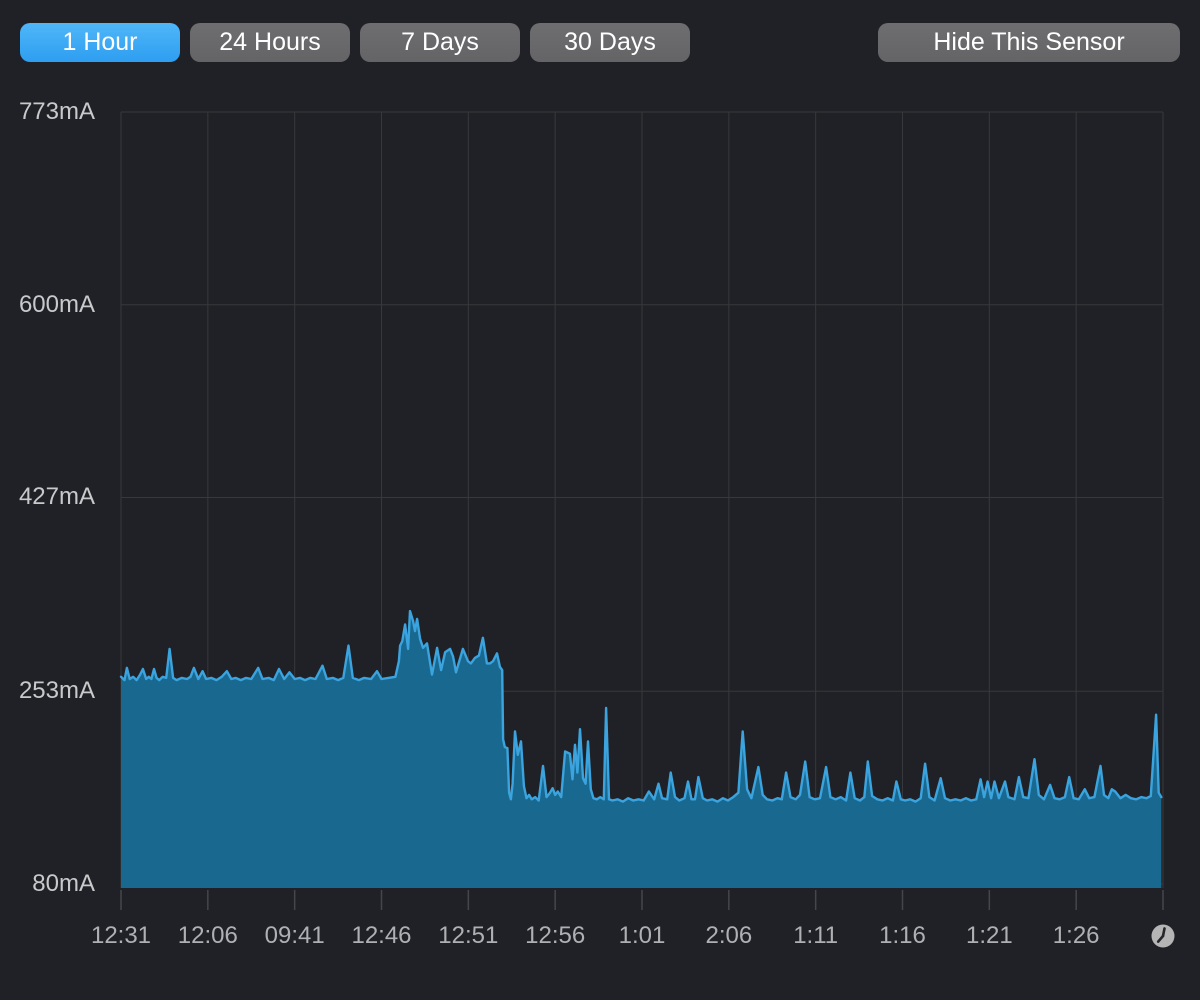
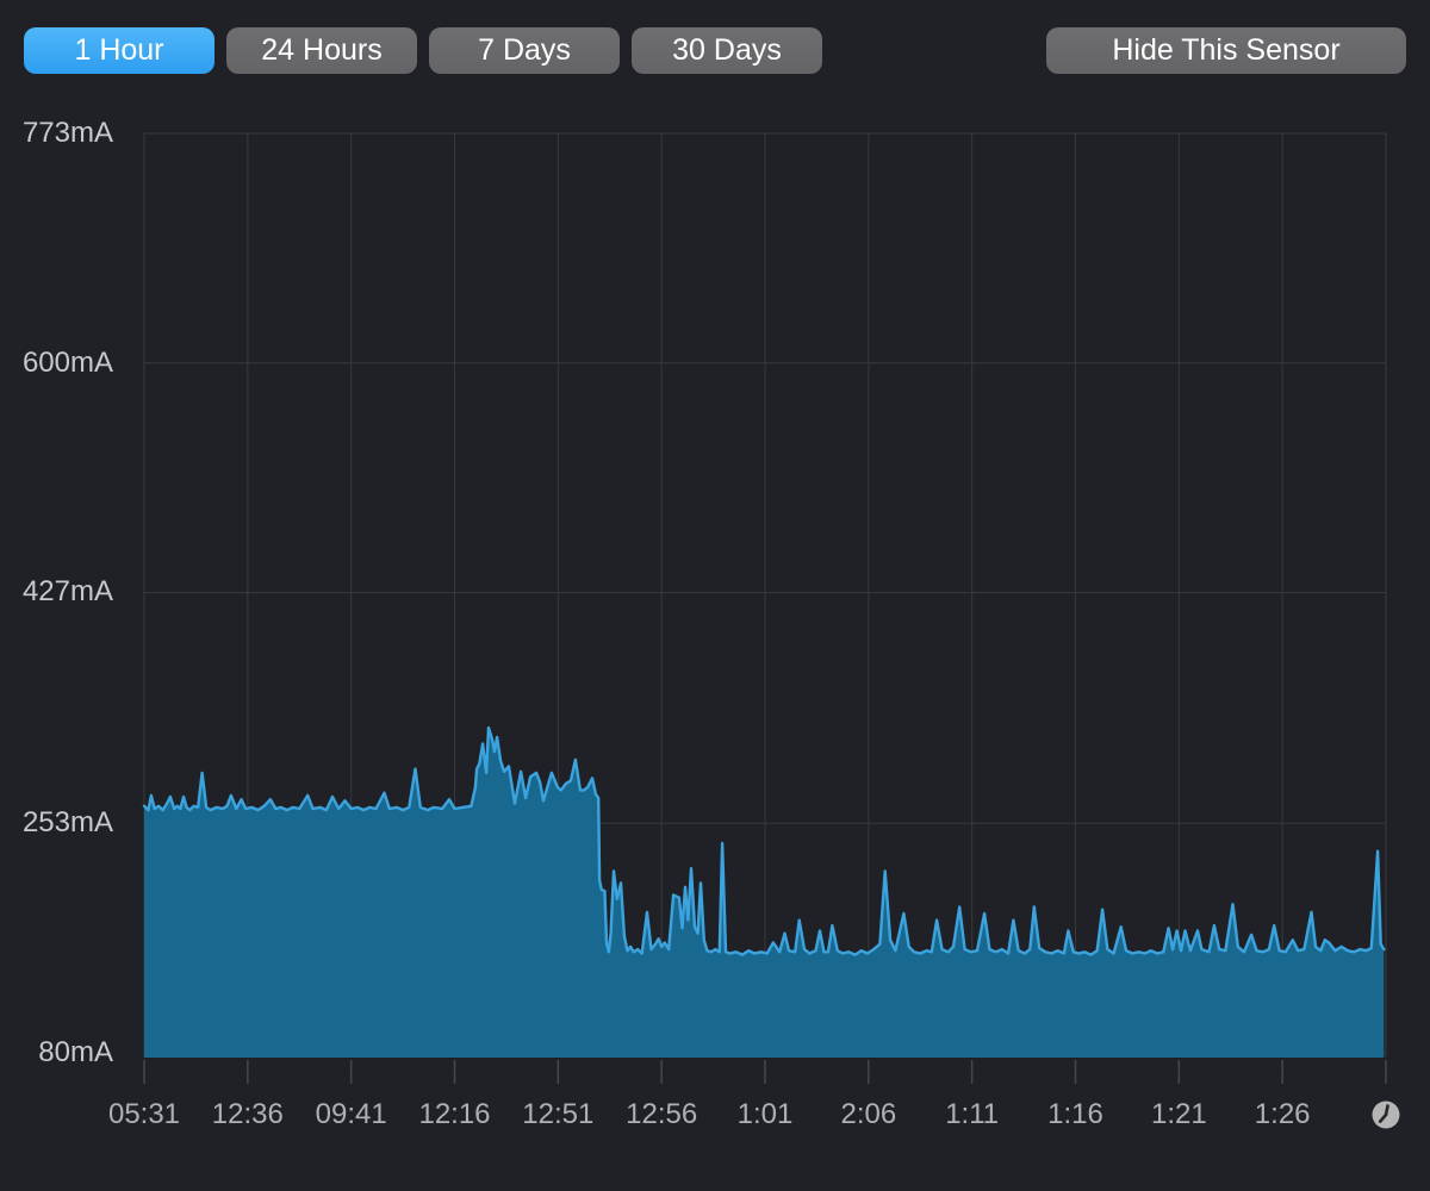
  1 Hour
  24 Hours
  7 Days
  30 Days
  Hide This Sensor
  80mA
  253mA
  427mA
  600mA
  773mA
- 12:31
+ 05:31
- 12:06
+ 12:36
  09:41
- 12:46
+ 12:16
  12:51
  12:56
  1:01
  2:06
  1:11
  1:16
  1:21
  1:26
